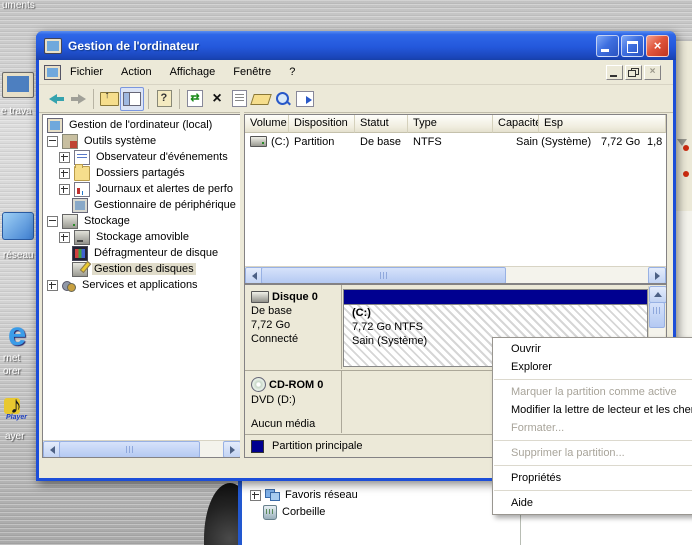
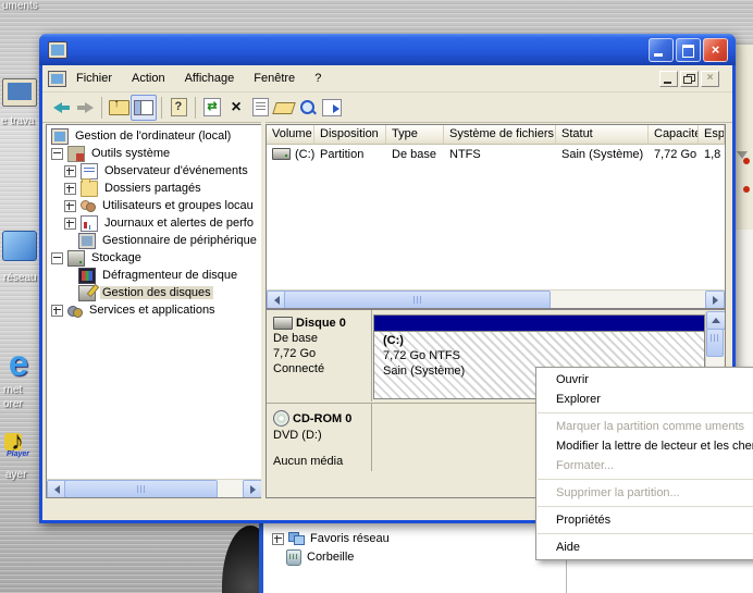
  uments
  e trava
  réseau
  e
  rnet
  orer
  ♪
  ayer
  Favoris réseau
  Corbeille
- Gestion de l'ordinateur
  ×
  Fichier
  Action
  Affichage
  Fenêtre
  ?
  ×
  ⇄
  ×
  Gestion de l'ordinateur (local)
  Outils système
  Observateur d'événements
  Dossiers partagés
+ Utilisateurs et groupes locau
  Journaux et alertes de perfo
  Gestionnaire de périphérique
  Stockage
- Stockage amovible
  Défragmenteur de disque
  Gestion des disques
  Services et applications
  Volume
  Disposition
- Statut
+ Type
+ Système de fichiers
- Type
+ Statut
  Capacit
  Esp
  (C:)
  Partition
  De base
  NTFS
  Sain (Système)
  7,72 Go
  1,8
  Disque 0
  De base
  7,72 Go
  Connecté
  (C:)
  7,72 Go NTFS
  Sain (Système)
  CD-ROM 0
  DVD (D:)
  Aucun média
- Partition principale
  Ouvrir
  Explorer
- Marquer la partition comme active
+ Marquer la partition comme uments
  Modifier la lettre de lecteur et les che
  Formater...
  Supprimer la partition...
  Propriétés
  Aide
